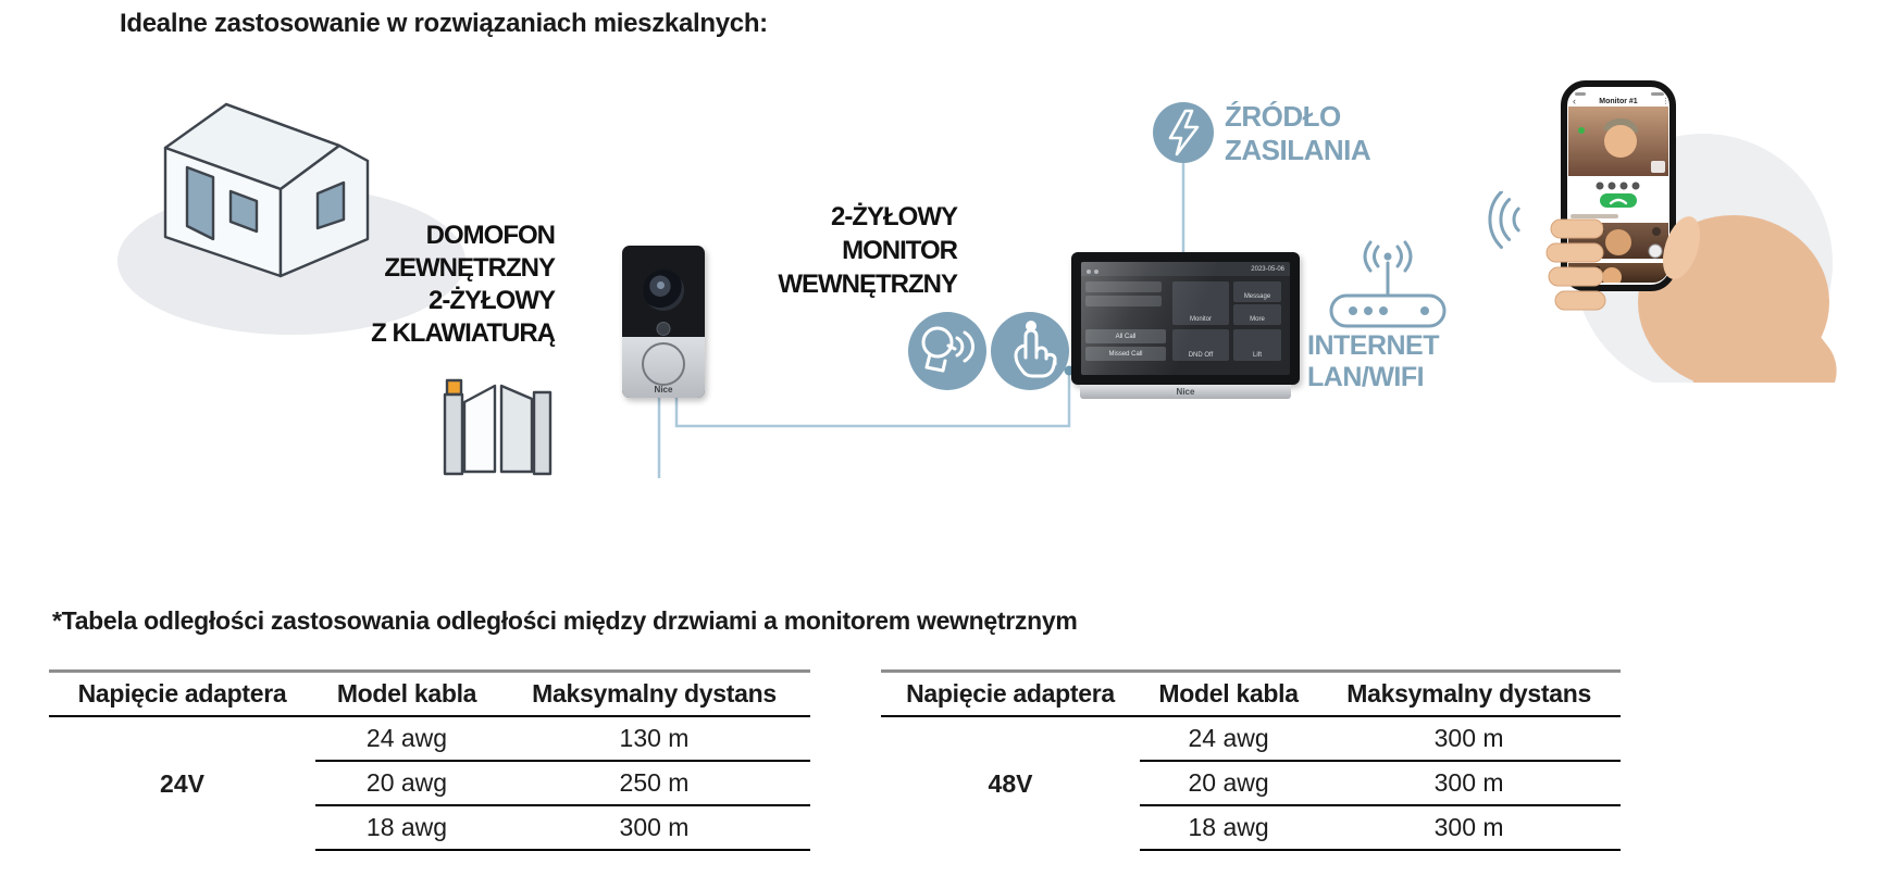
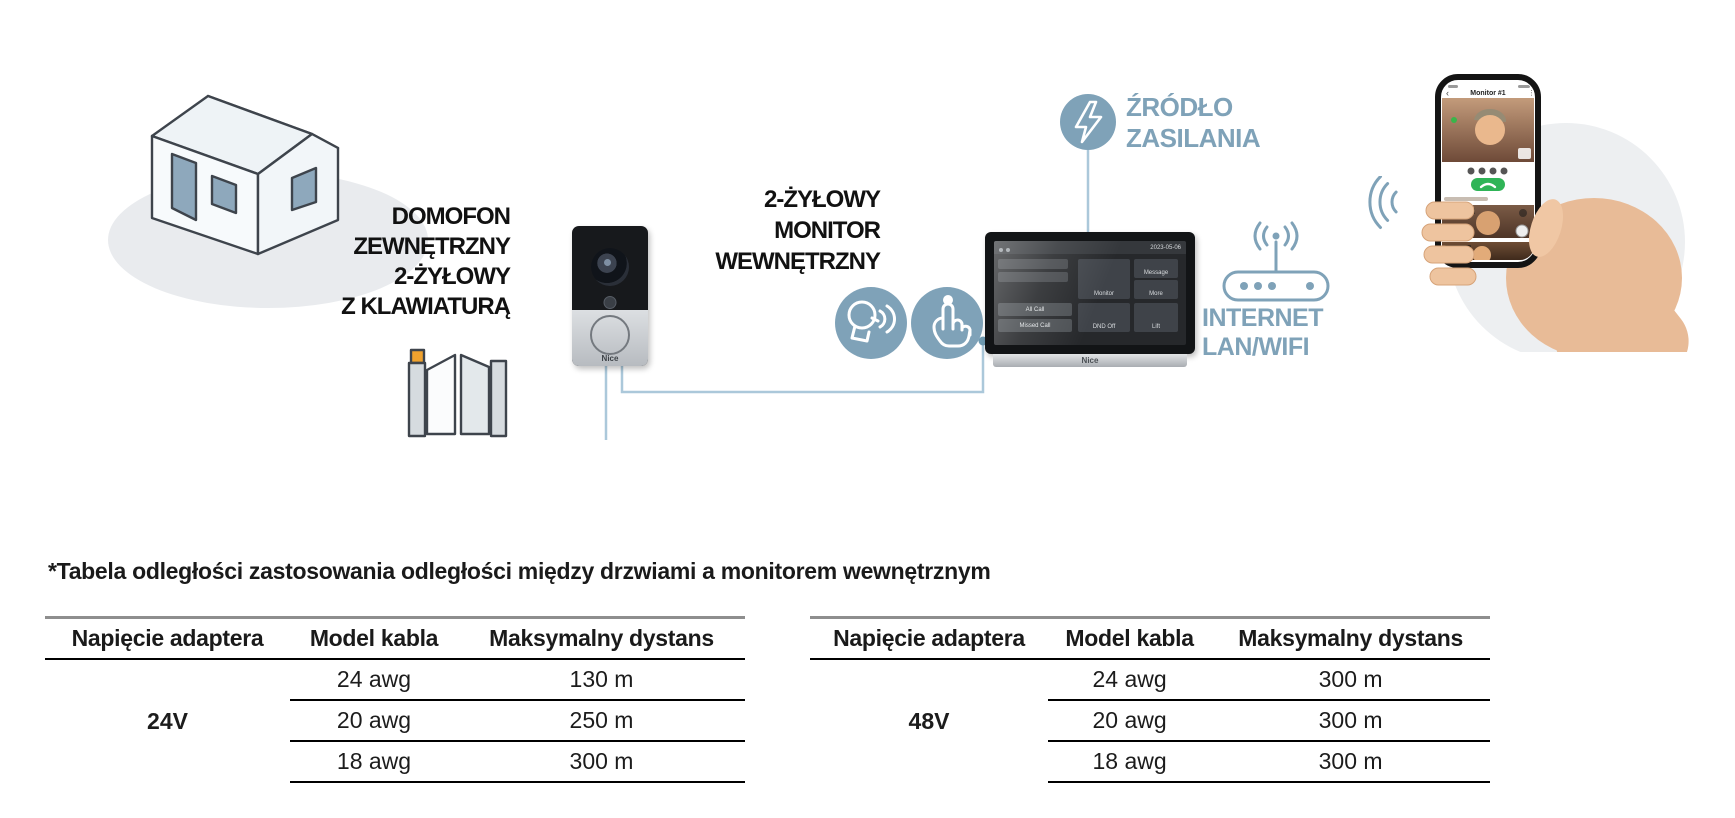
- Idealne zastosowanie w rozwiązaniach mieszkalnych:
  DOMOFON
  ZEWNĘTRZNY
  2-ŻYŁOWY
  Z KLAWIATURĄ
  Nice
  2-ŻYŁOWY
  MONITOR
  WEWNĘTRZNY
  Nice
  ŹRÓDŁO
  ZASILANIA
  INTERNET
  LAN/WIFI
  ‹
  *Tabela odległości zastosowania odległości między drzwiami a monitorem wewnętrznym
  Napięcie adaptera	Model kabla	Maksymalny dystans
  24V	24 awg	130 m
  20 awg	250 m
  18 awg	300 m
  Napięcie adaptera	Model kabla	Maksymalny dystans
  48V	24 awg	300 m
  20 awg	300 m
  18 awg	300 m
